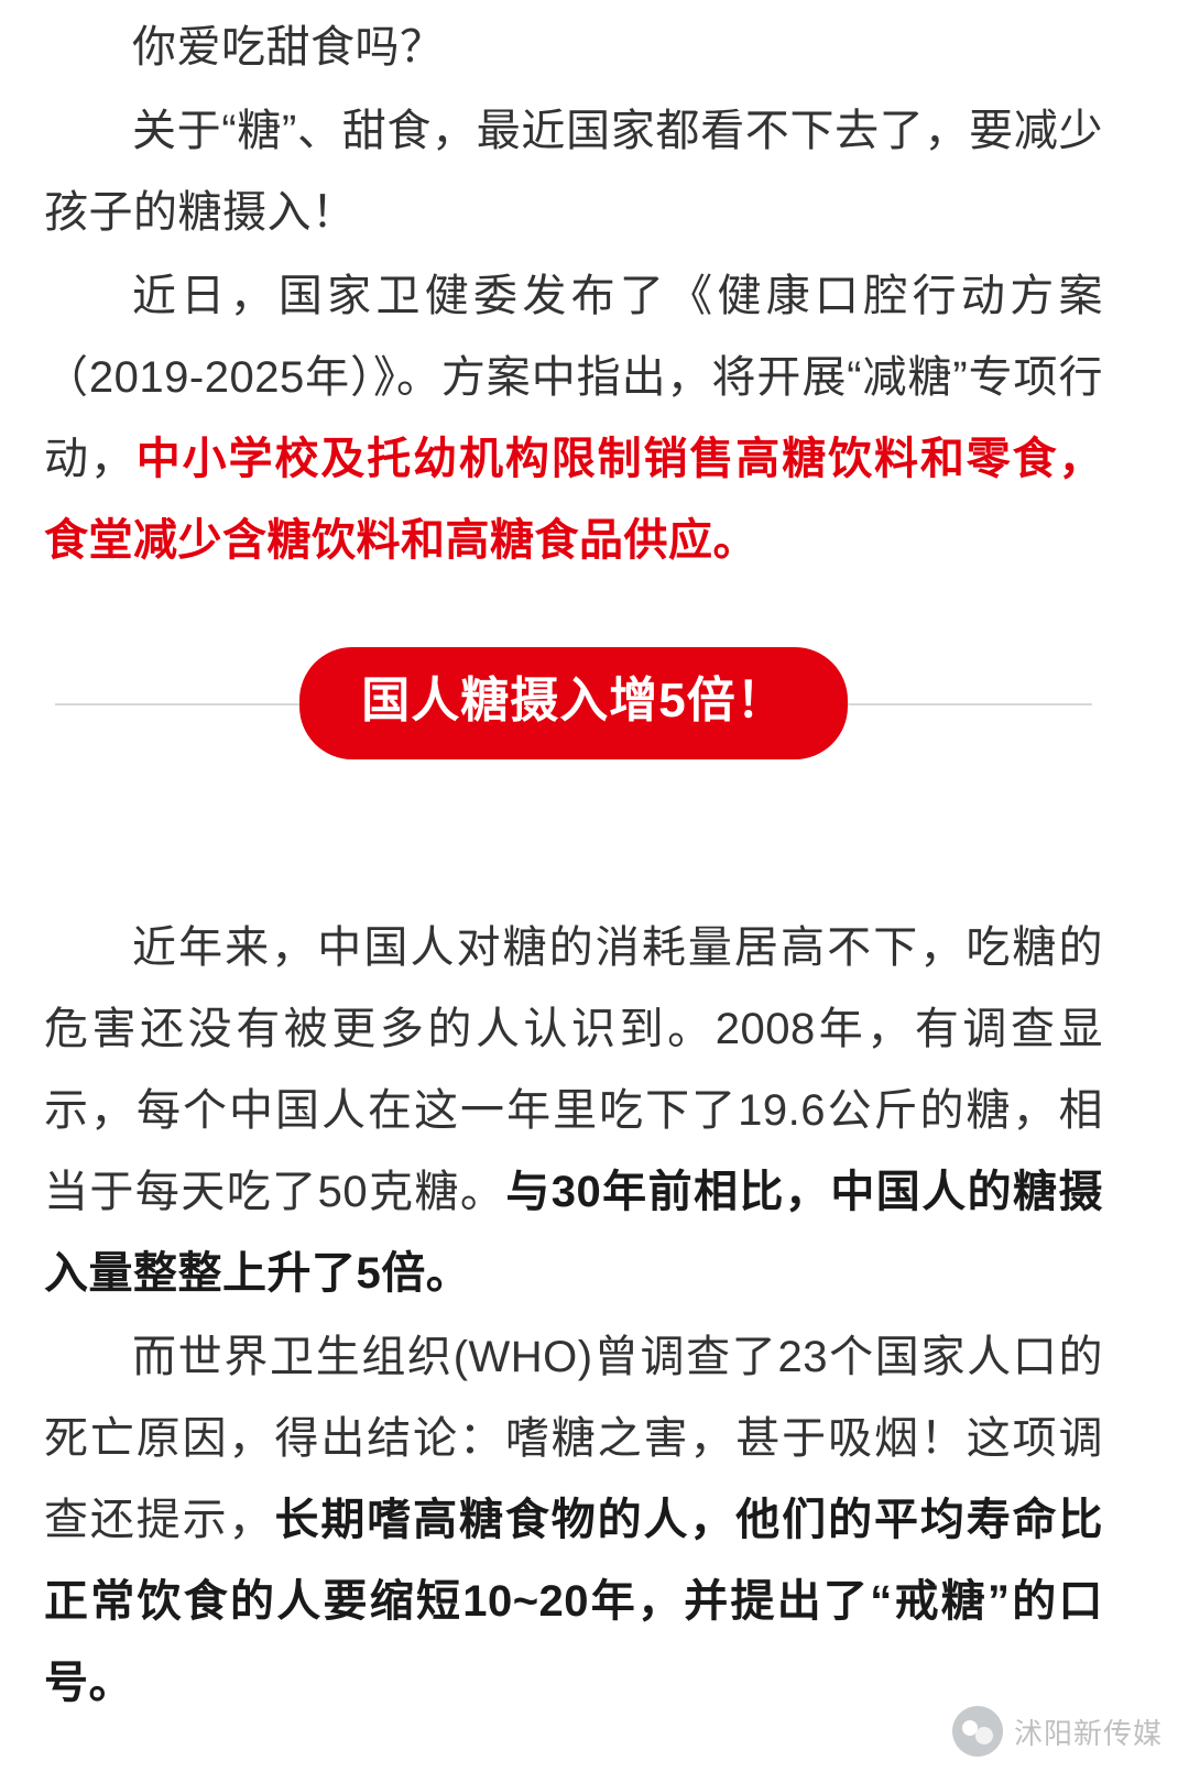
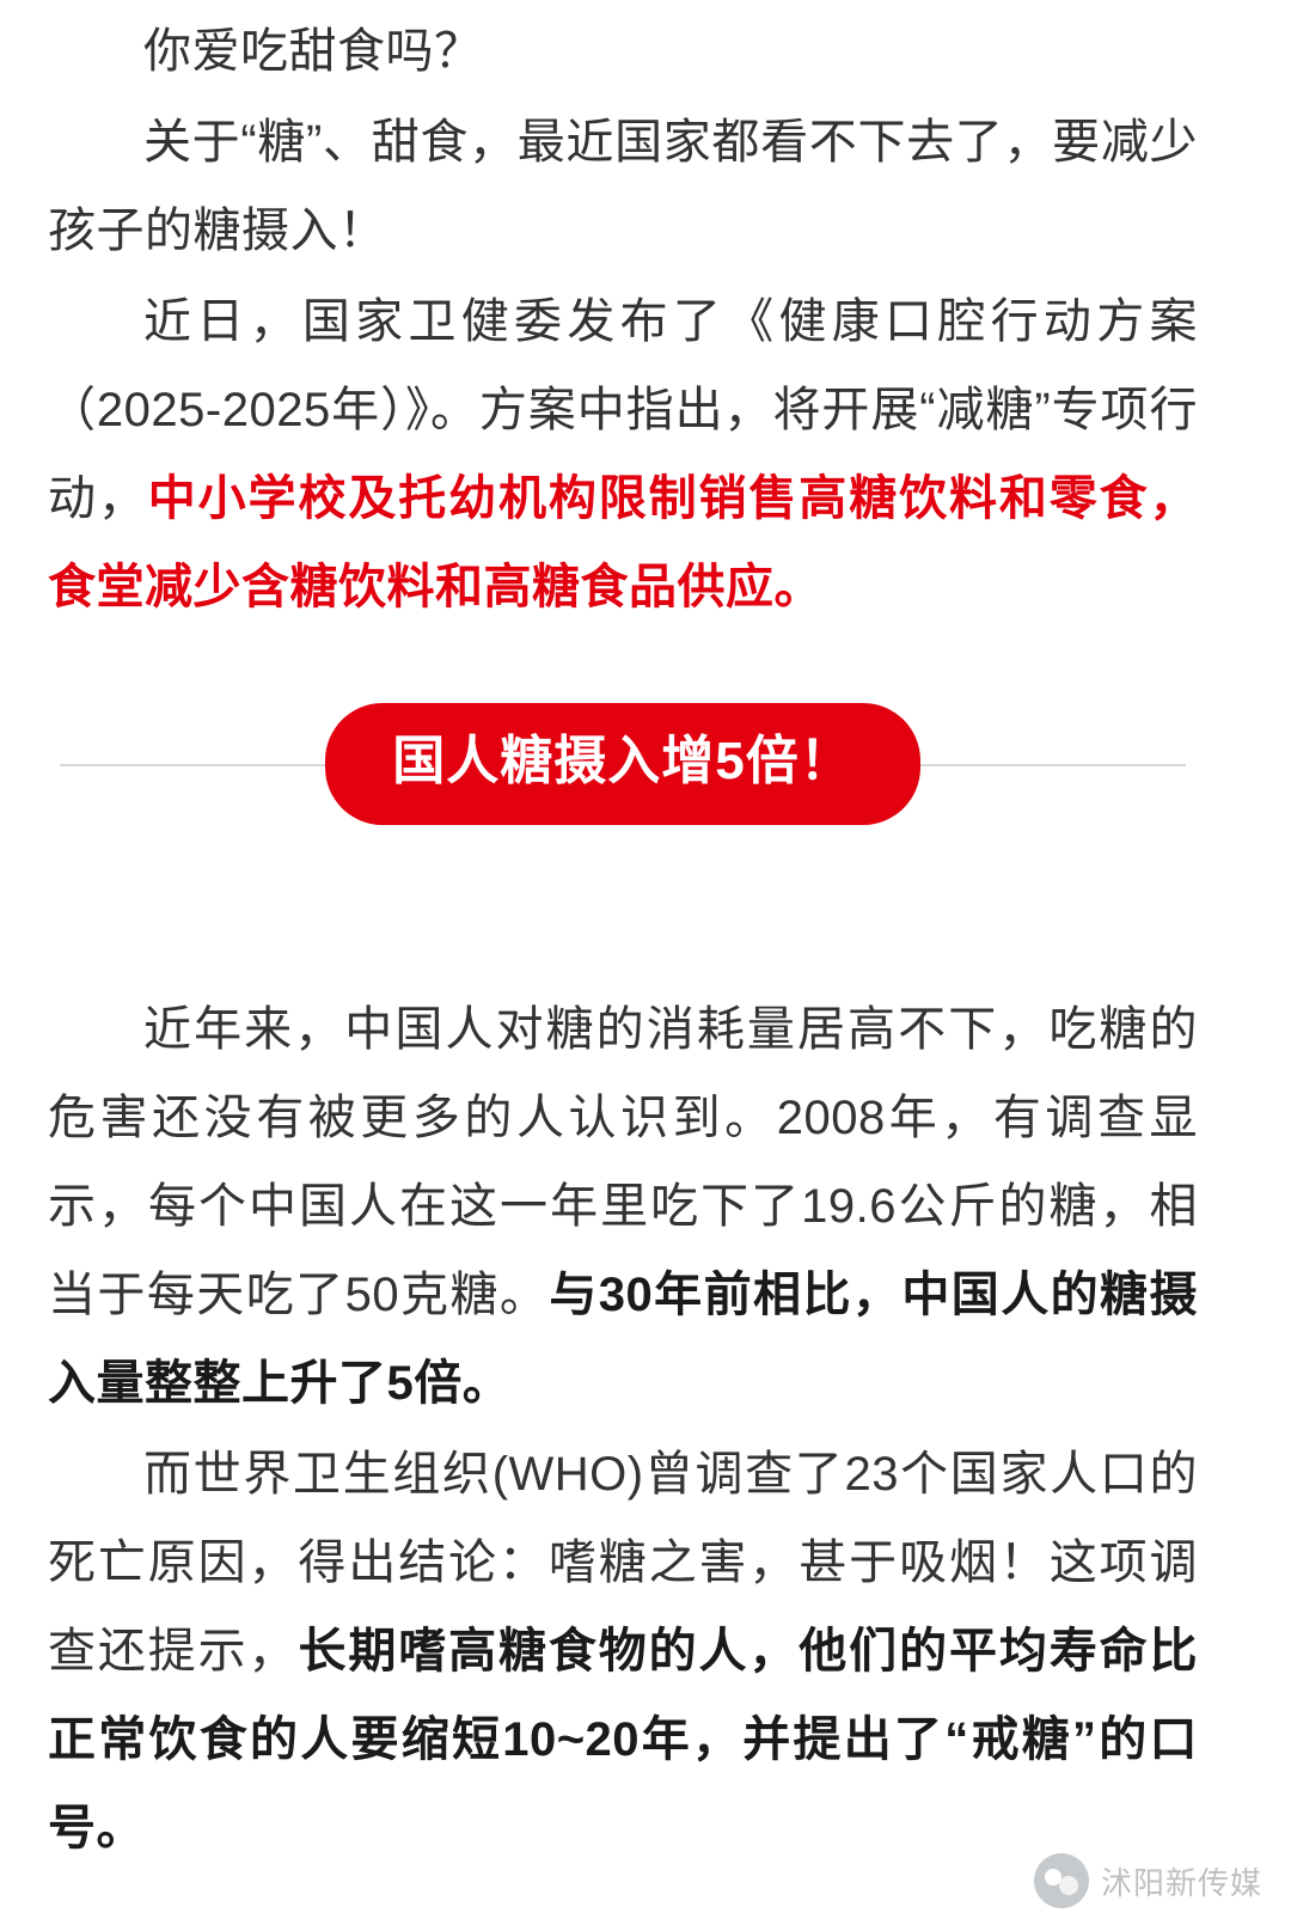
  你爱吃甜食吗？
  关于“糖”、甜食，最近国家都看不下去了，要减少孩子的糖摄入！
- 近日，国家卫健委发布了《健康口腔行动方案（2019-2025年）》。方案中指出，将开展“减糖”专项行动，中小学校及托幼机构限制销售高糖饮料和零食，食堂减少含糖饮料和高糖食品供应。
+ 近日，国家卫健委发布了《健康口腔行动方案（2025-2025年）》。方案中指出，将开展“减糖”专项行动，中小学校及托幼机构限制销售高糖饮料和零食，食堂减少含糖饮料和高糖食品供应。
  国人糖摄入增5倍！
  近年来，中国人对糖的消耗量居高不下，吃糖的危害还没有被更多的人认识到。2008年，有调查显示，每个中国人在这一年里吃下了19.6公斤的糖，相当于每天吃了50克糖。与30年前相比，中国人的糖摄入量整整上升了5倍。
  而世界卫生组织(WHO)曾调查了23个国家人口的死亡原因，得出结论：嗜糖之害，甚于吸烟！这项调查还提示，长期嗜高糖食物的人，他们的平均寿命比正常饮食的人要缩短10~20年，并提出了“戒糖”的口号。
  沭阳新传媒
